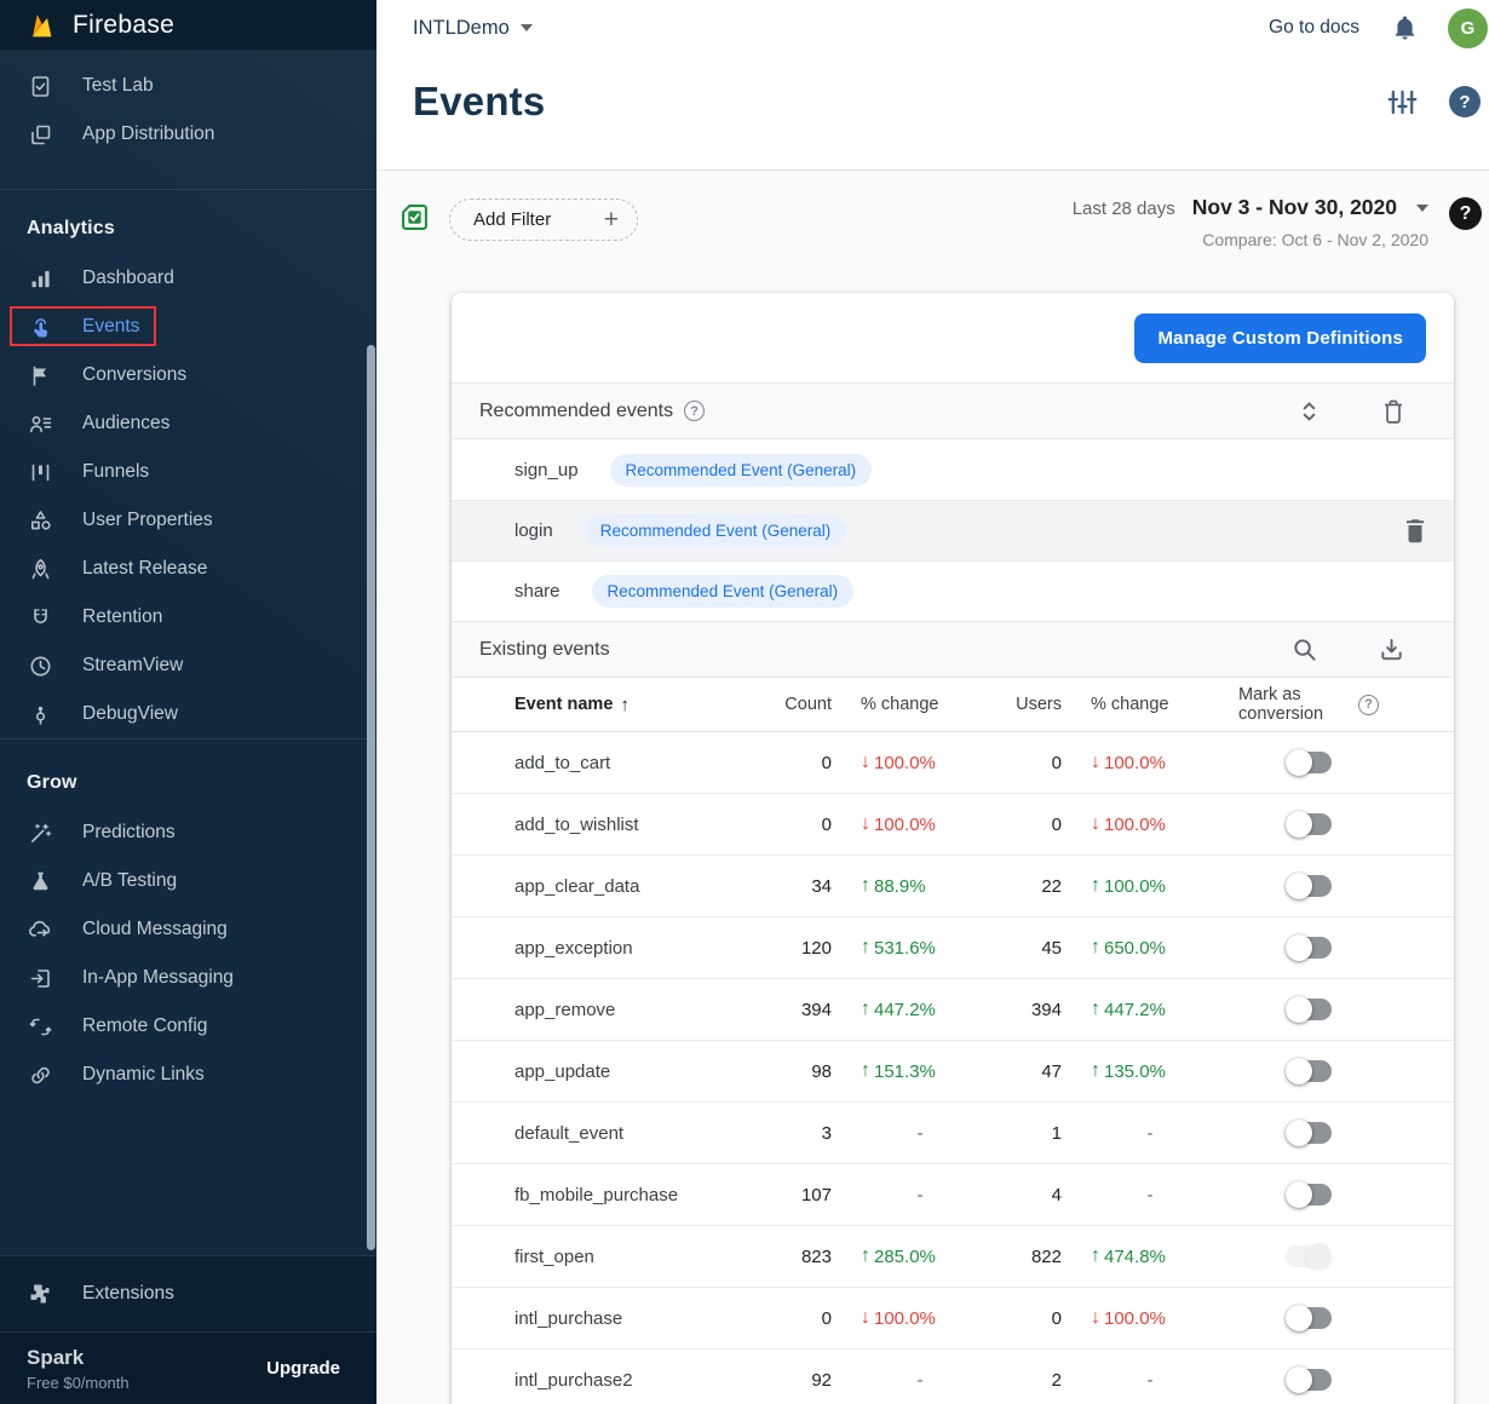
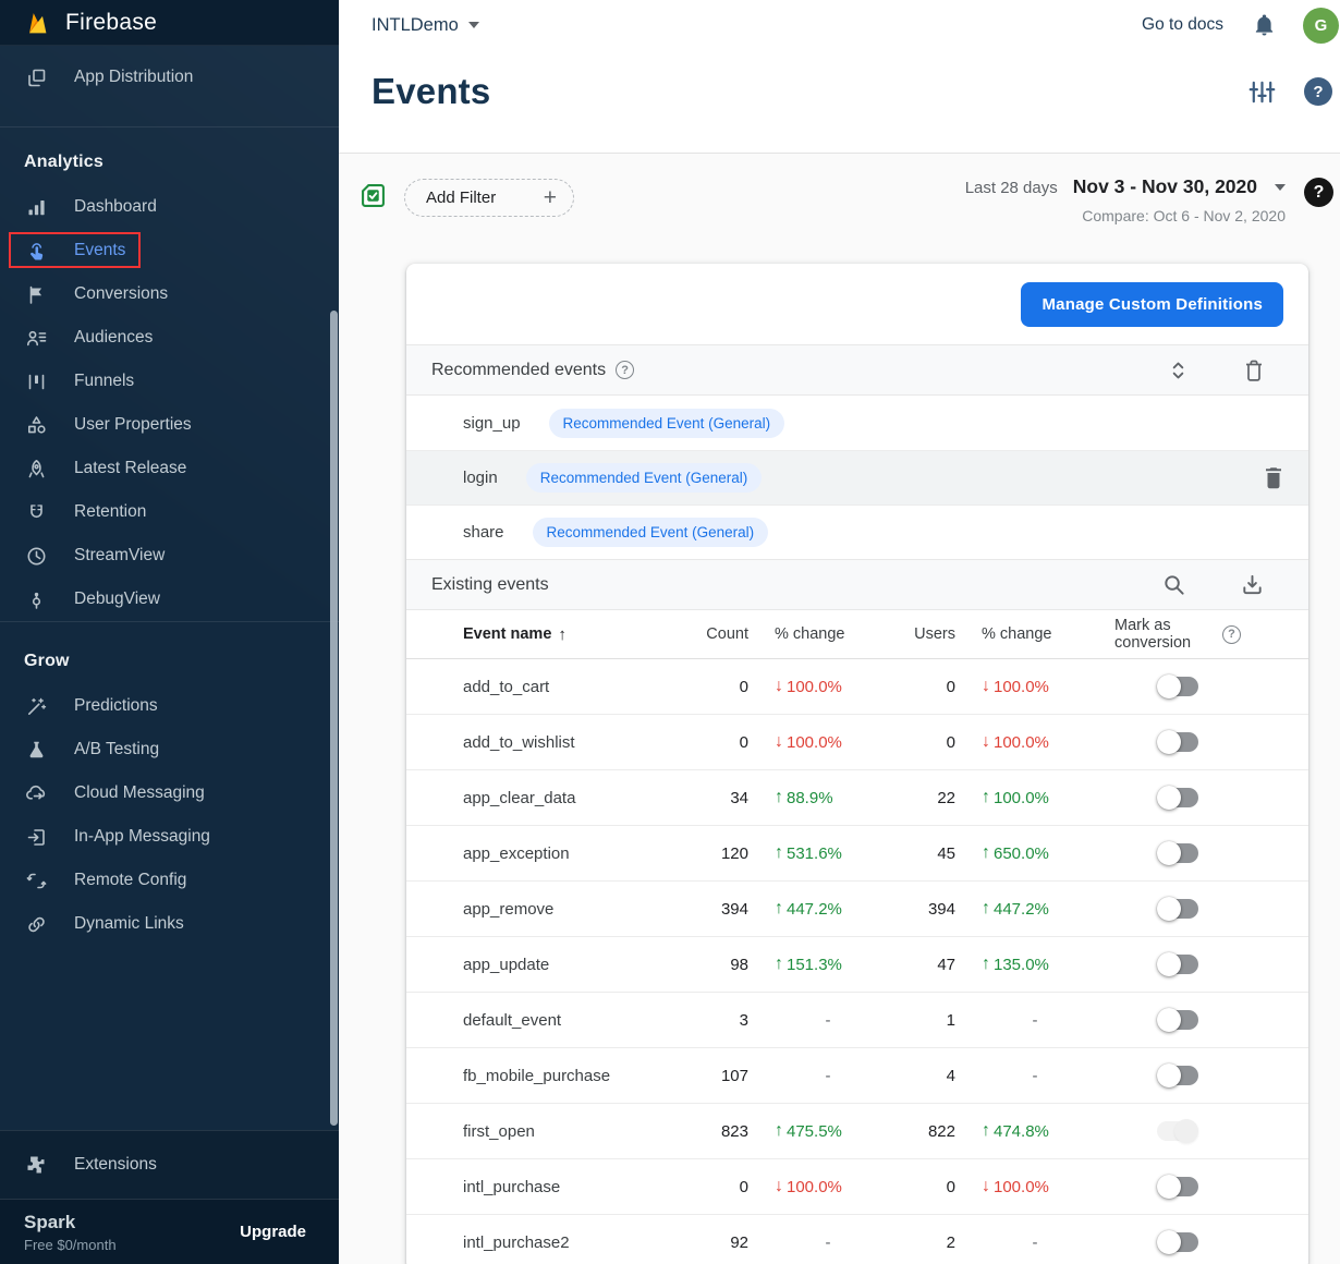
  Firebase
- Test Lab
  App Distribution
  Analytics
  Dashboard
  Events
  Conversions
  Audiences
  Funnels
  User Properties
  Latest Release
  Retention
  StreamView
  DebugView
  Grow
  Predictions
  A/B Testing
  Cloud Messaging
  In-App Messaging
  Remote Config
  Dynamic Links
  Extensions
  Spark
  Free $0/month
  Upgrade
  INTLDemo
  Go to docs
  G
  Events
  ?
  Add Filter
  +
  Last 28 days
  Nov 3 - Nov 30, 2020
  Compare: Oct 6 - Nov 2, 2020
  ?
  Manage Custom Definitions
  Recommended events
  ?
  sign_up
  Recommended Event (General)
  login
  Recommended Event (General)
  share
  Recommended Event (General)
  Existing events
  Event name
  ↑
  Count
  % change
  Users
  % change
  Mark as conversion
  ?
  add_to_cart
  0
  ↓
  100.0%
  0
  ↓
  100.0%
  add_to_wishlist
  0
  ↓
  100.0%
  0
  ↓
  100.0%
  app_clear_data
  34
  ↑
  88.9%
  22
  ↑
  100.0%
  app_exception
  120
  ↑
  531.6%
  45
  ↑
  650.0%
  app_remove
  394
  ↑
  447.2%
  394
  ↑
  447.2%
  app_update
  98
  ↑
  151.3%
  47
  ↑
  135.0%
  default_event
  3
  -
  1
  -
  fb_mobile_purchase
  107
  -
  4
  -
  first_open
  823
  ↑
- 285.0%
+ 475.5%
  822
  ↑
  474.8%
  intl_purchase
  0
  ↓
  100.0%
  0
  ↓
  100.0%
  intl_purchase2
  92
  -
  2
  -
